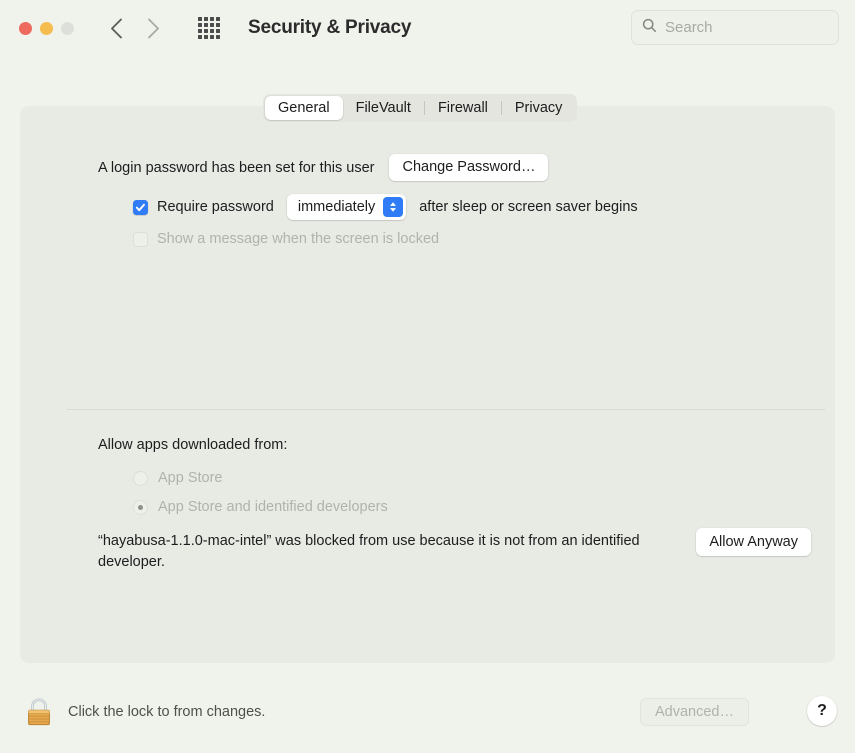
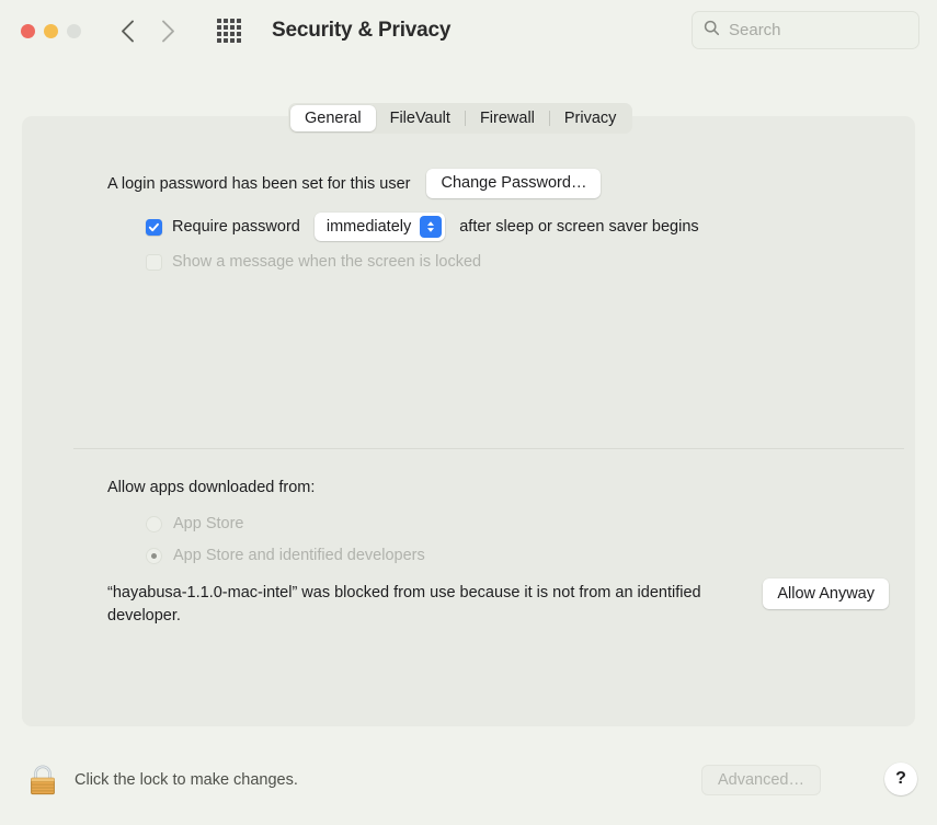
  Security & Privacy
  Search
  General
  FileVault
  Firewall
  Privacy
  A login password has been set for this user
  Change Password…
  Require password
  immediately
  after sleep or screen saver begins
  Show a message when the screen is locked
  Allow apps downloaded from:
  App Store
  App Store and identified developers
  “hayabusa-1.1.0-mac-intel” was blocked from use because it is not from an identified developer.
  Allow Anyway
- Click the lock to from changes.
+ Click the lock to make changes.
  Advanced…
  ?
